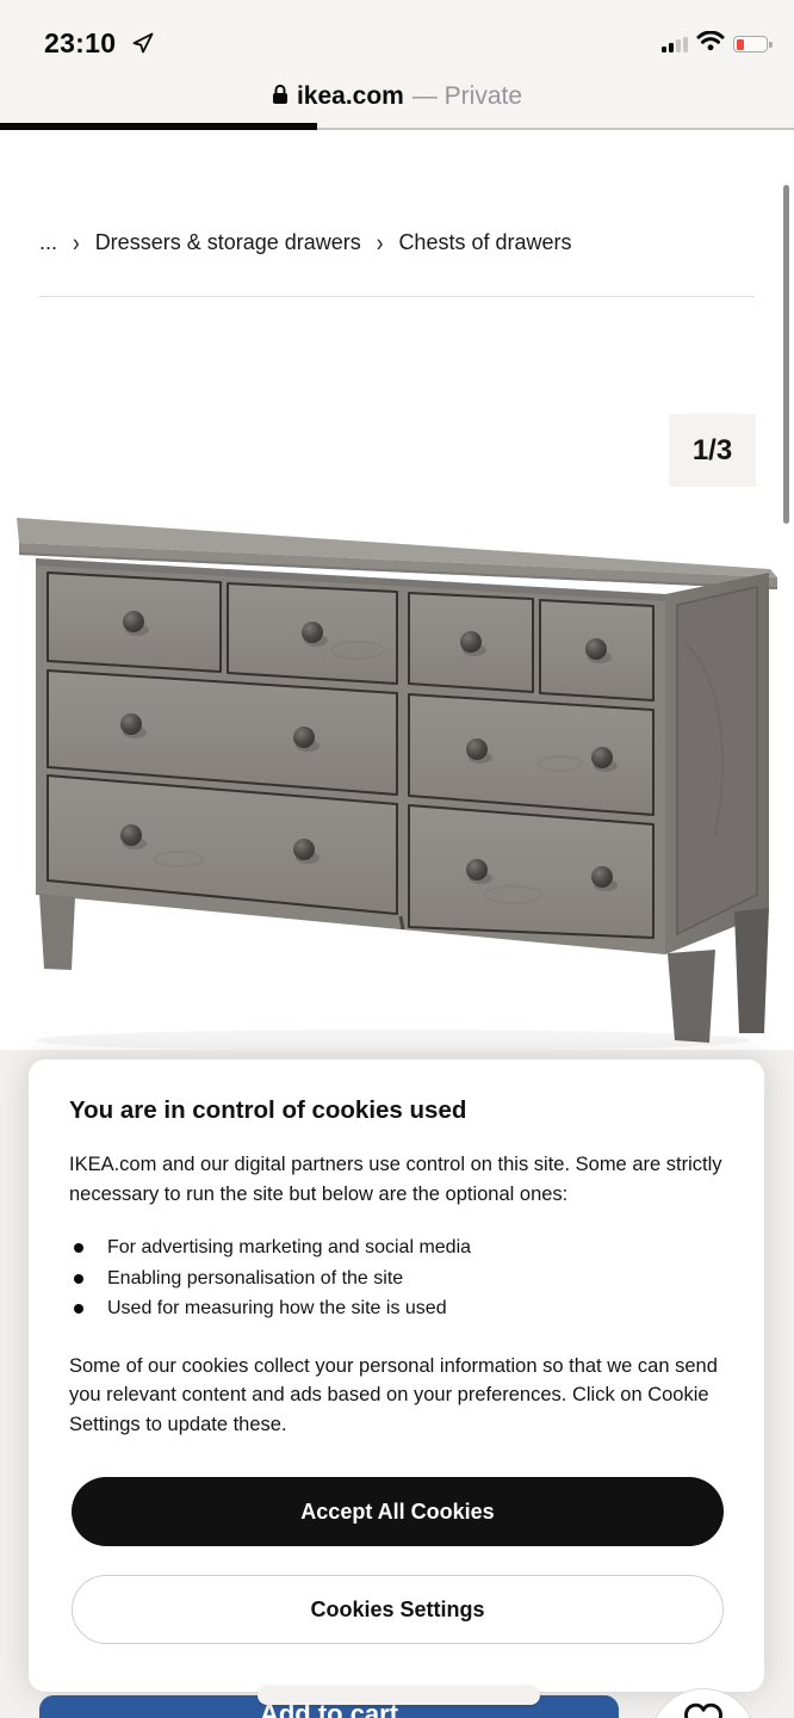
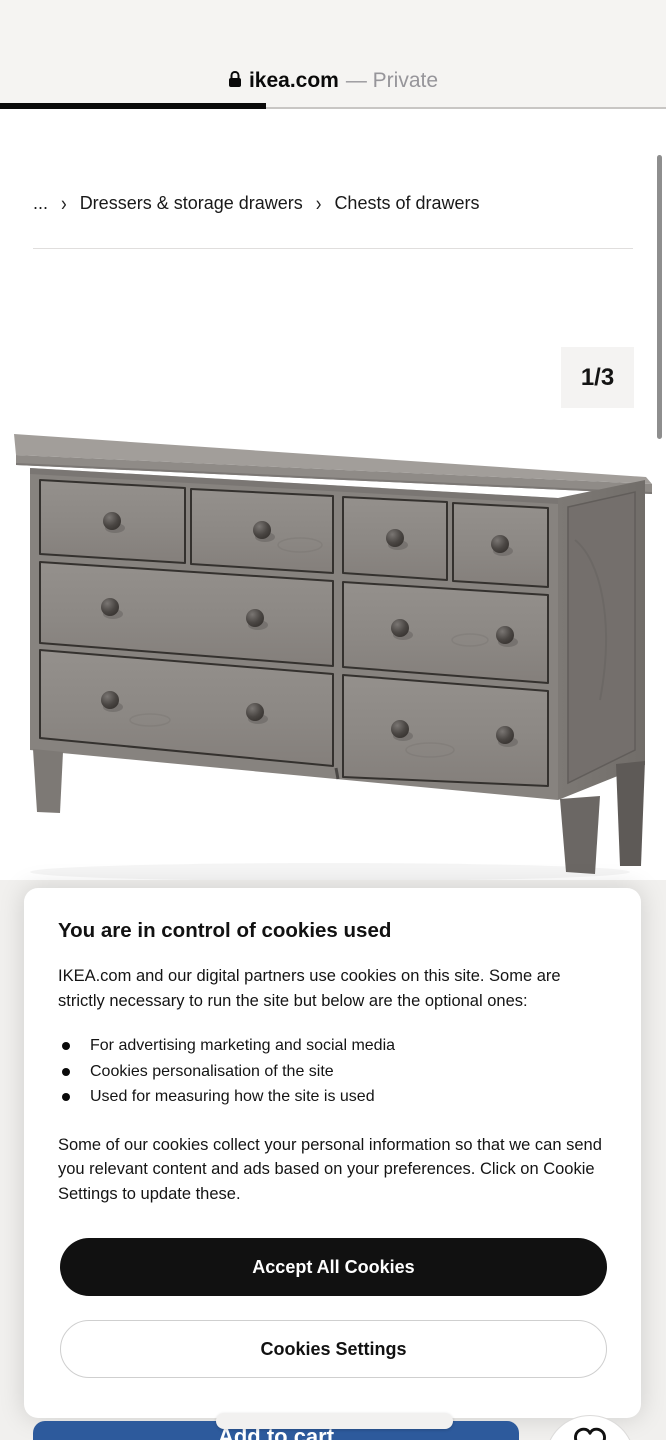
- 23:10
  ikea.com
  — Private
  ...
  ›
  Dressers & storage drawers
  ›
  Chests of drawers
  1/3
  You are in control of cookies used
- IKEA.com and our digital partners use control on this site. Some are strictly necessary to run the site but below are the optional ones:
+ IKEA.com and our digital partners use cookies on this site. Some are strictly necessary to run the site but below are the optional ones:
  For advertising marketing and social media
- Enabling personalisation of the site
+ Cookies personalisation of the site
  Used for measuring how the site is used
  Some of our cookies collect your personal information so that we can send you relevant content and ads based on your preferences. Click on Cookie Settings to update these.
  Accept All Cookies
  Cookies Settings
  Add to cart
